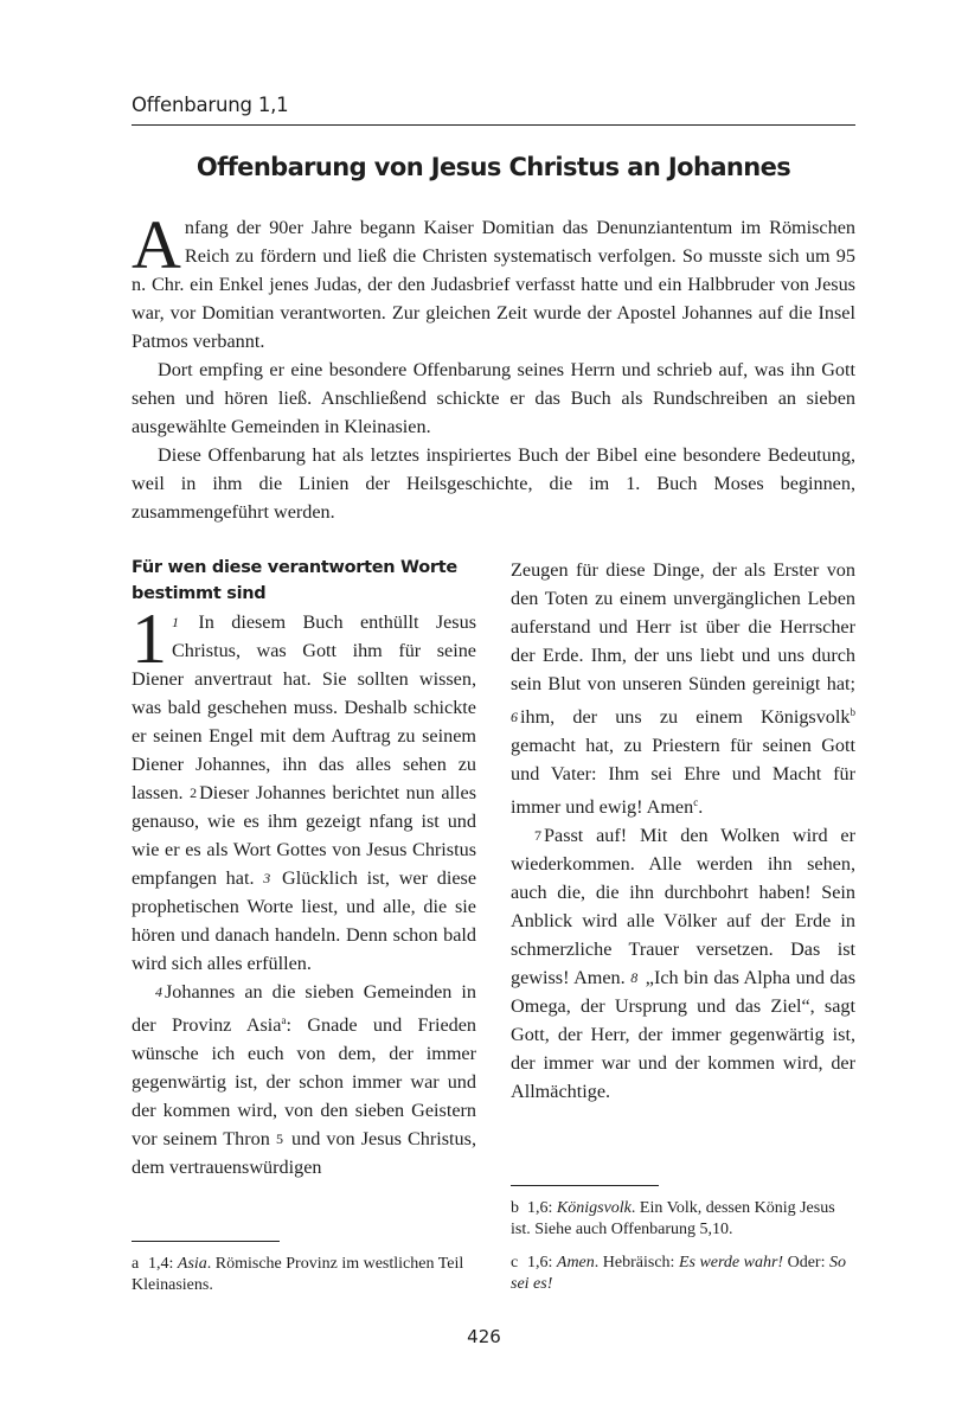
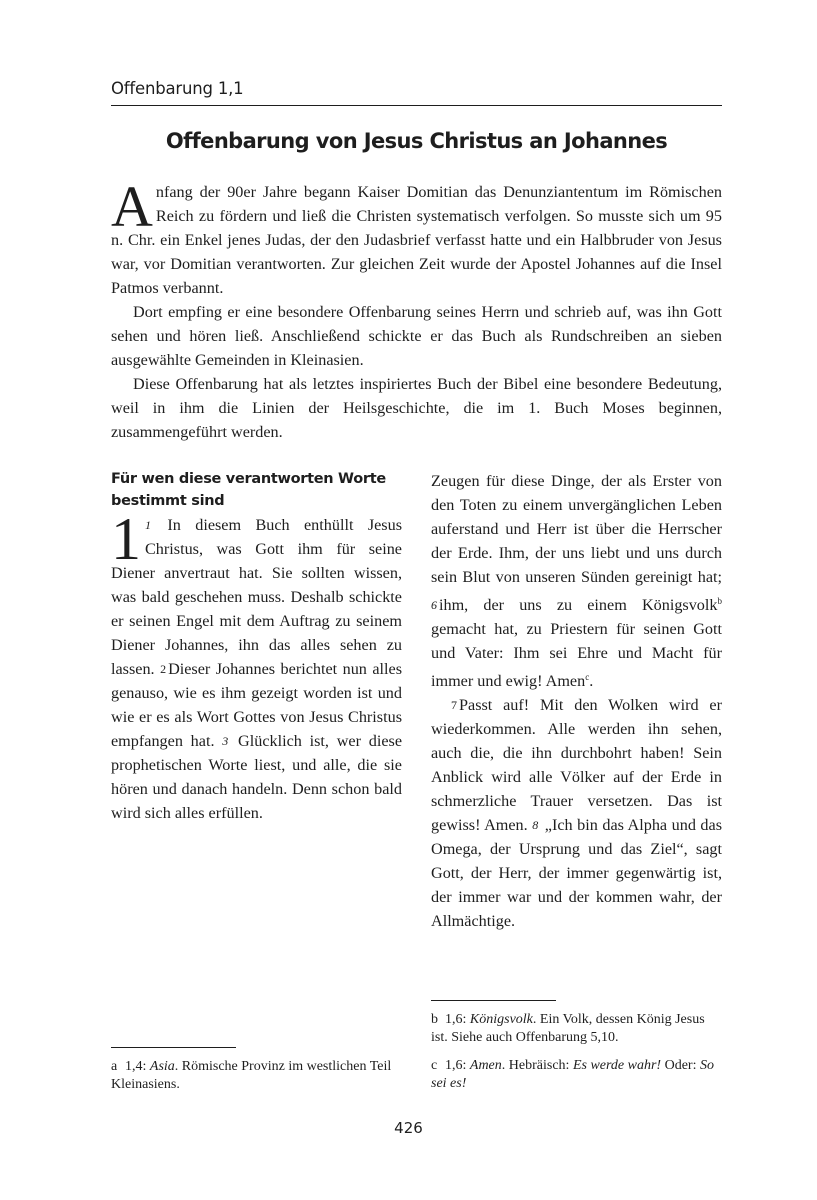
  Offenbarung 1,1
  Offenbarung von Jesus Christus an Johannes
  A
  nfang der 90er Jahre begann Kaiser Domitian das Denunziantentum im Römischen Reich zu fördern und ließ die Christen systematisch verfolgen. So musste sich um 95 n. Chr. ein Enkel jenes Judas, der den Judasbrief verfasst hatte und ein Halbbruder von Jesus war, vor Domitian verantworten. Zur gleichen Zeit wurde der Apostel Johannes auf die Insel Patmos verbannt.
  Dort empfing er eine besondere Offenbarung seines Herrn und schrieb auf, was ihn Gott sehen und hören ließ. Anschließend schickte er das Buch als Rundschreiben an sieben ausgewählte Gemeinden in Kleinasien.
  Diese Offenbarung hat als letztes inspiriertes Buch der Bibel eine besondere Bedeutung, weil in ihm die Linien der Heilsgeschichte, die im 1. Buch Moses beginnen, zusammengeführt werden.
  Für wen diese verantworten Worte bestimmt sind
  1
- 1 In diesem Buch enthüllt Jesus Christus, was Gott ihm für seine Diener anvertraut hat. Sie sollten wissen, was bald geschehen muss. Deshalb schickte er seinen Engel mit dem Auftrag zu seinem Diener Johannes, ihn das alles sehen zu lassen. 2 Dieser Johannes berichtet nun alles genauso, wie es ihm gezeigt nfang ist und wie er es als Wort Gottes von Jesus Christus empfangen hat. 3 Glücklich ist, wer diese prophetischen Worte liest, und alle, die sie hören und danach handeln. Denn schon bald wird sich alles erfüllen.
+ 1 In diesem Buch enthüllt Jesus Christus, was Gott ihm für seine Diener anvertraut hat. Sie sollten wissen, was bald geschehen muss. Deshalb schickte er seinen Engel mit dem Auftrag zu seinem Diener Johannes, ihn das alles sehen zu lassen. 2 Dieser Johannes berichtet nun alles genauso, wie es ihm gezeigt worden ist und wie er es als Wort Gottes von Jesus Christus empfangen hat. 3 Glücklich ist, wer diese prophetischen Worte liest, und alle, die sie hören und danach handeln. Denn schon bald wird sich alles erfüllen.
- 4 Johannes an die sieben Gemeinden in der Provinz Asiaa: Gnade und Frieden wünsche ich euch von dem, der immer gegenwärtig ist, der schon immer war und der kommen wird, von den sieben Geistern vor seinem Thron 5 und von Jesus Christus, dem vertrauenswürdigen
  Zeugen für diese Dinge, der als Erster von den Toten zu einem unvergänglichen Leben auferstand und Herr ist über die Herrscher der Erde. Ihm, der uns liebt und uns durch sein Blut von unseren Sünden gereinigt hat; 6 ihm, der uns zu einem Königsvolkb gemacht hat, zu Priestern für seinen Gott und Vater: Ihm sei Ehre und Macht für immer und ewig! Amenc.
- 7 Passt auf! Mit den Wolken wird er wiederkommen. Alle werden ihn sehen, auch die, die ihn durchbohrt haben! Sein Anblick wird alle Völker auf der Erde in schmerzliche Trauer versetzen. Das ist gewiss! Amen. 8 „Ich bin das Alpha und das Omega, der Ursprung und das Ziel“, sagt Gott, der Herr, der immer gegenwärtig ist, der immer war und der kommen wird, der Allmächtige.
+ 7 Passt auf! Mit den Wolken wird er wiederkommen. Alle werden ihn sehen, auch die, die ihn durchbohrt haben! Sein Anblick wird alle Völker auf der Erde in schmerzliche Trauer versetzen. Das ist gewiss! Amen. 8 „Ich bin das Alpha und das Omega, der Ursprung und das Ziel“, sagt Gott, der Herr, der immer gegenwärtig ist, der immer war und der kommen wahr, der Allmächtige.
  a 1,4: Asia. Römische Provinz im westlichen Teil Kleinasiens.
  b 1,6: Königsvolk. Ein Volk, dessen König Jesus ist. Siehe auch Offenbarung 5,10.
  c 1,6: Amen. Hebräisch: Es werde wahr! Oder: So sei es!
  426
